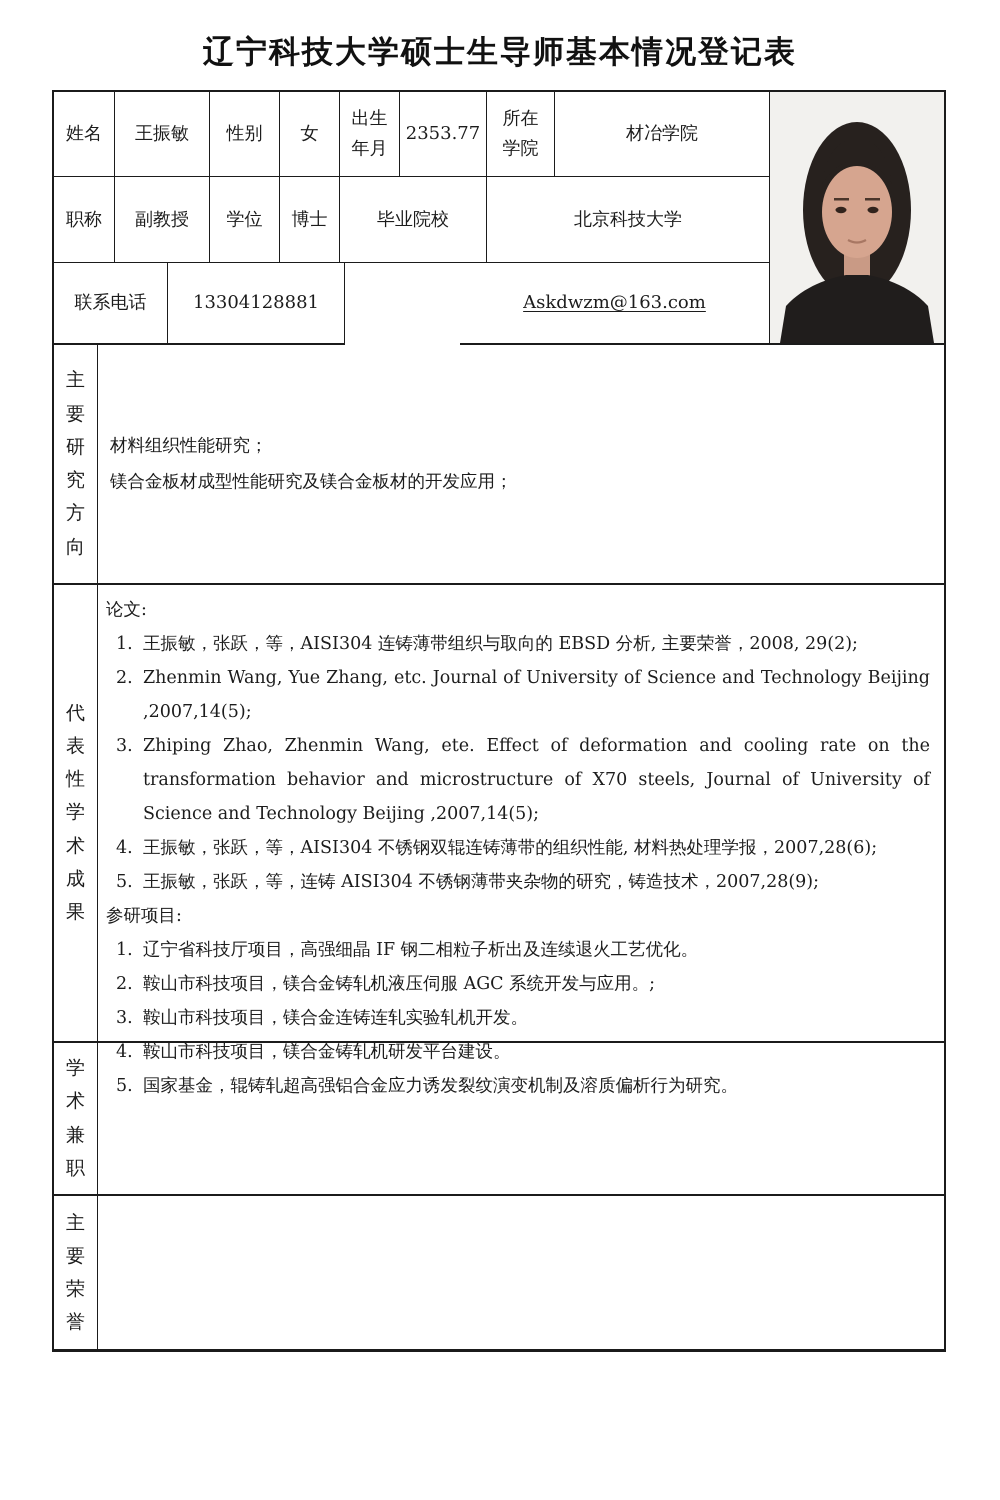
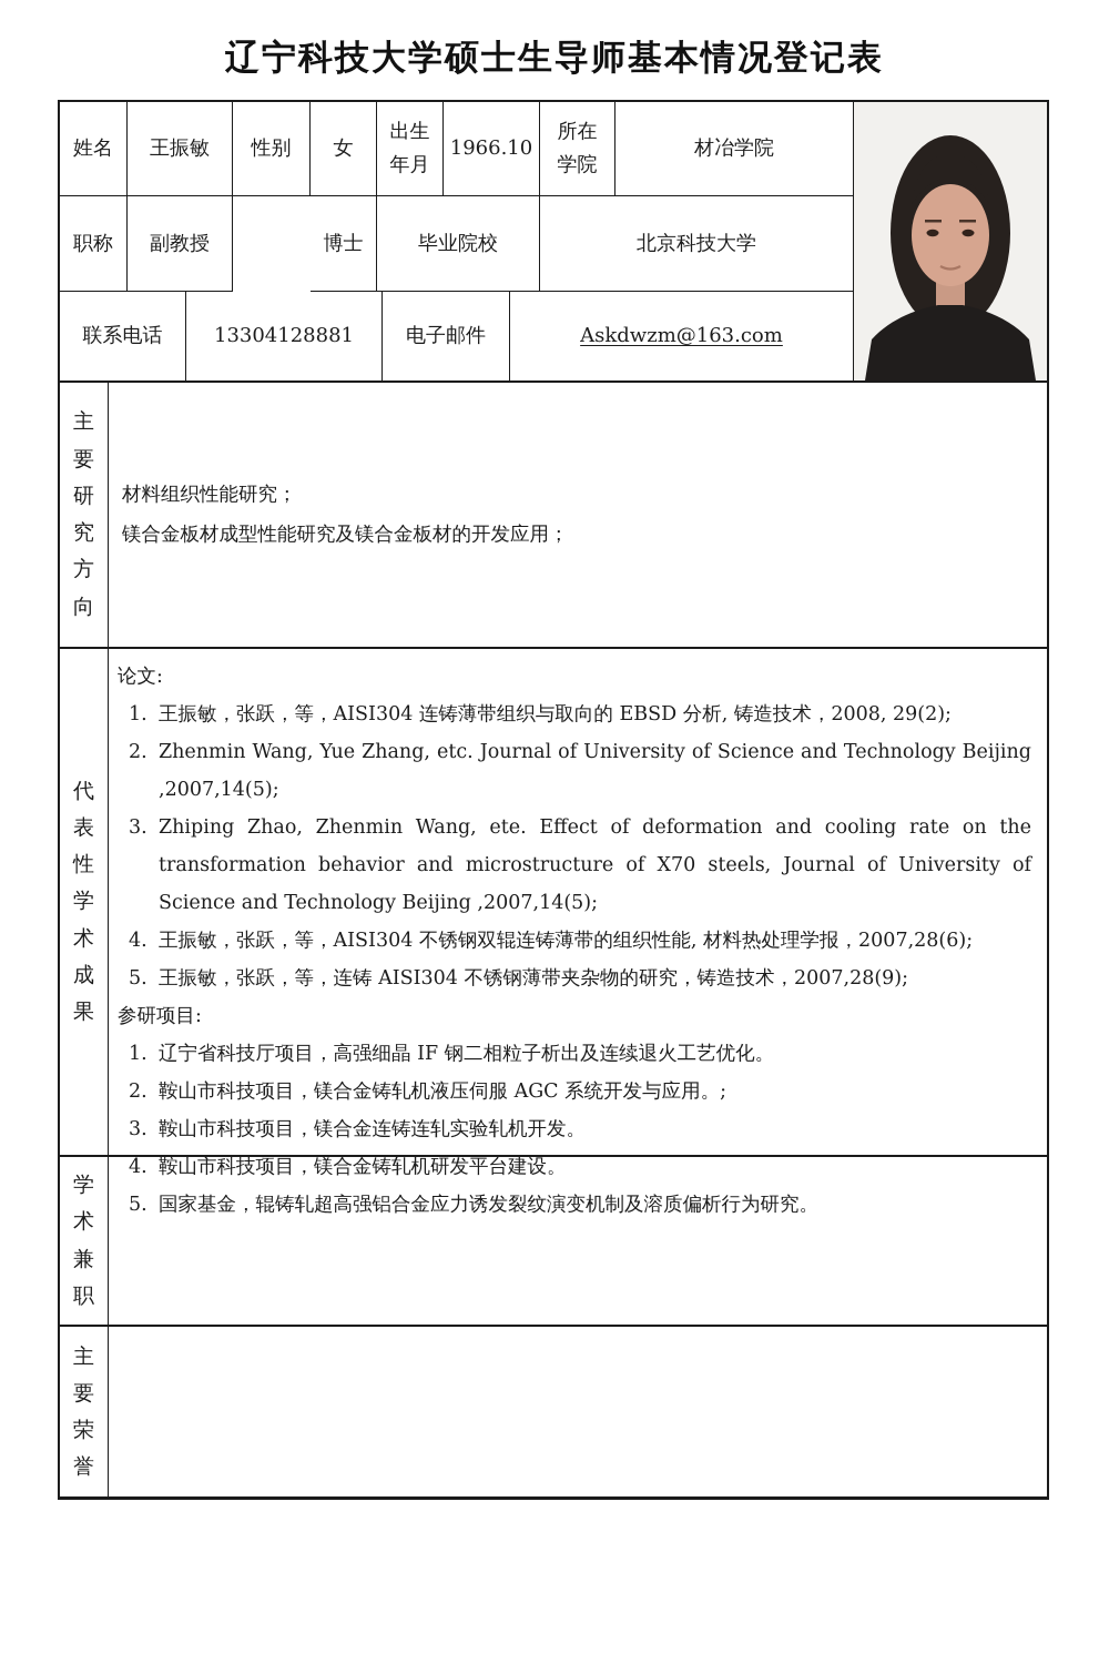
  辽宁科技大学硕士生导师基本情况登记表
  姓名
  王振敏
  性别
  女
  出生年月
- 2353.77
+ 1966.10
  所在学院
  材冶学院
  职称
  副教授
- 学位
  博士
  毕业院校
  北京科技大学
  联系电话
  13304128881
+ 电子邮件
  Askdwzm@163.com
  主要研究方向
  材料组织性能研究；
  镁合金板材成型性能研究及镁合金板材的开发应用；
  代表性学术成果
  论文:
- 1. 王振敏，张跃，等，AISI304 连铸薄带组织与取向的 EBSD 分析, 主要荣誉，2008, 29(2);
+ 1. 王振敏，张跃，等，AISI304 连铸薄带组织与取向的 EBSD 分析, 铸造技术，2008, 29(2);
  2. Zhenmin Wang, Yue Zhang, etc. Journal of University of Science and Technology Beijing ,2007,14(5);
  3. Zhiping Zhao, Zhenmin Wang, ete. Effect of deformation and cooling rate on the transformation behavior and microstructure of X70 steels, Journal of University of Science and Technology Beijing ,2007,14(5);
  4. 王振敏，张跃，等，AISI304 不锈钢双辊连铸薄带的组织性能, 材料热处理学报，2007,28(6);
  5. 王振敏，张跃，等，连铸 AISI304 不锈钢薄带夹杂物的研究，铸造技术，2007,28(9);
  参研项目:
  1. 辽宁省科技厅项目，高强细晶 IF 钢二相粒子析出及连续退火工艺优化。
  2. 鞍山市科技项目，镁合金铸轧机液压伺服 AGC 系统开发与应用。;
  3. 鞍山市科技项目，镁合金连铸连轧实验轧机开发。
  4. 鞍山市科技项目，镁合金铸轧机研发平台建设。
  5. 国家基金，辊铸轧超高强铝合金应力诱发裂纹演变机制及溶质偏析行为研究。
  学术兼职
  主要荣誉
